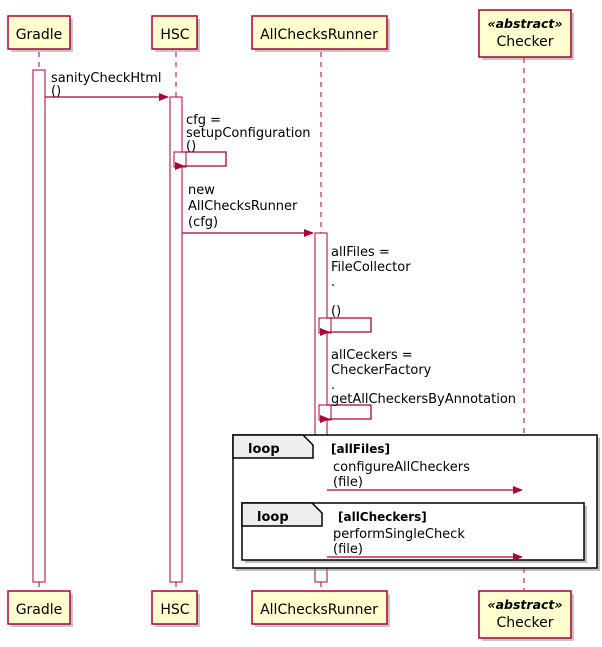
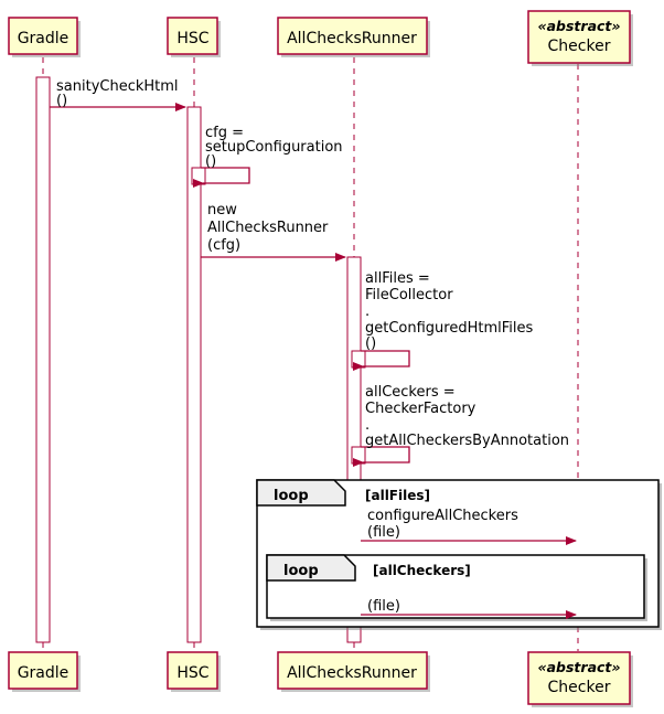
  loop
  [allFiles]
  loop
  [allCheckers]
  sanityCheckHtml
  ()
  cfg =
  setupConfiguration
  ()
  new
  AllChecksRunner
  (cfg)
  allFiles =
  FileCollector
  .
+ getConfiguredHtmlFiles
  ()
  allCeckers =
  CheckerFactory
  .
  getAllCheckersByAnnotation
  configureAllCheckers
  (file)
- performSingleCheck
  (file)
  Gradle
  HSC
  AllChecksRunner
  «abstract»
  Checker
  Gradle
  HSC
  AllChecksRunner
  «abstract»
  Checker
